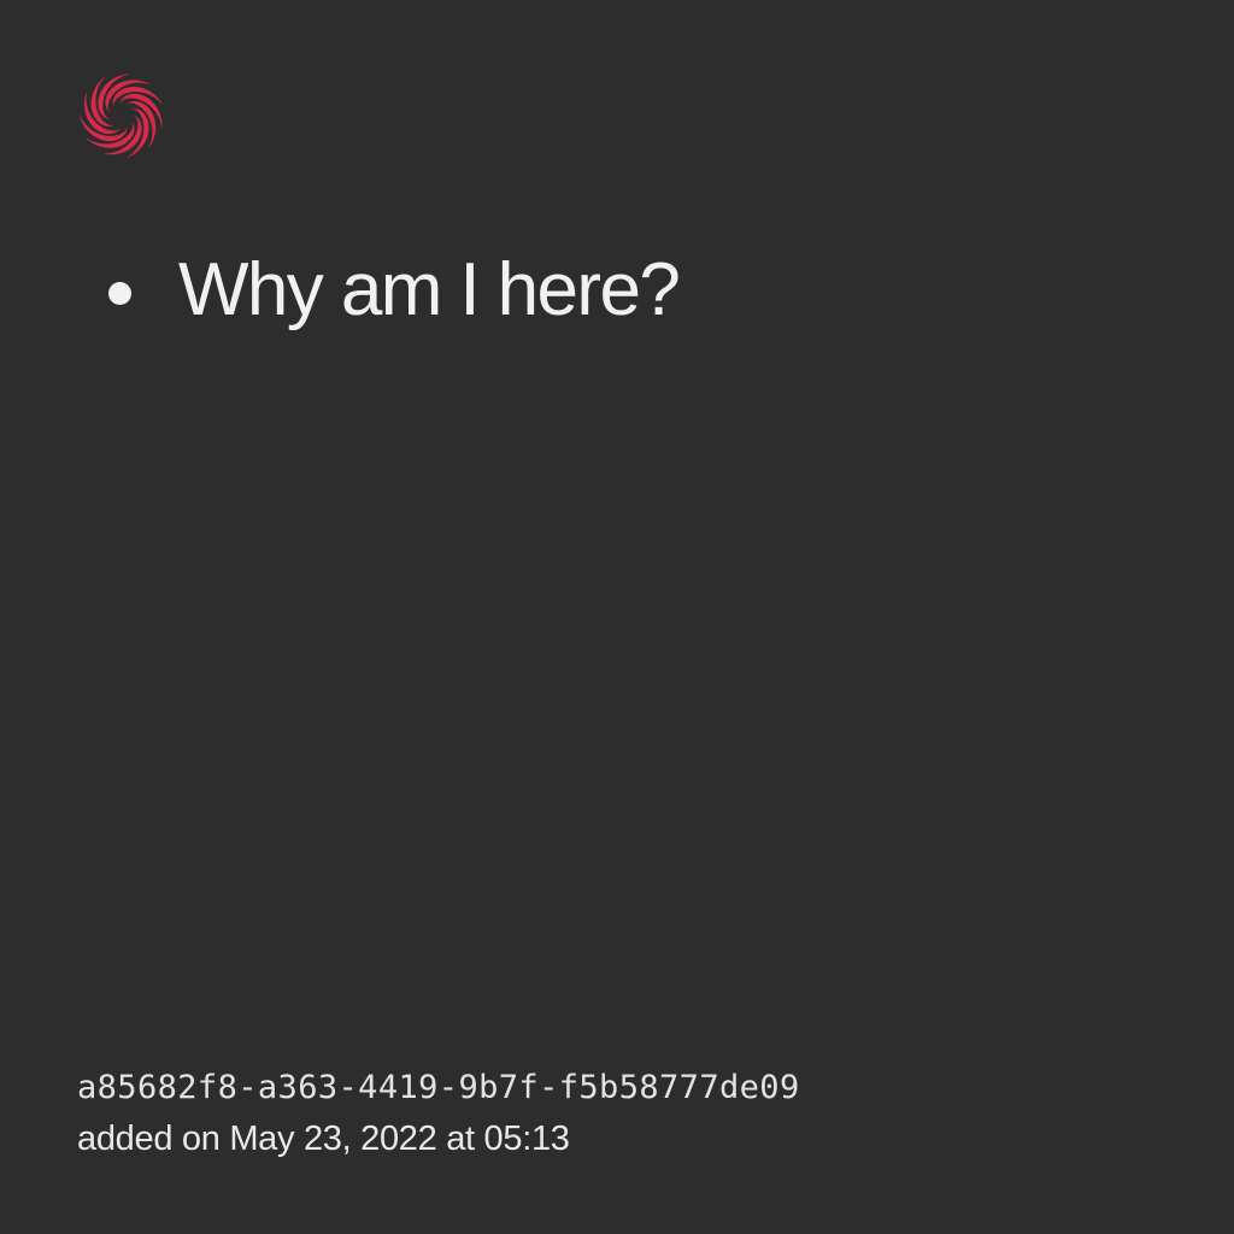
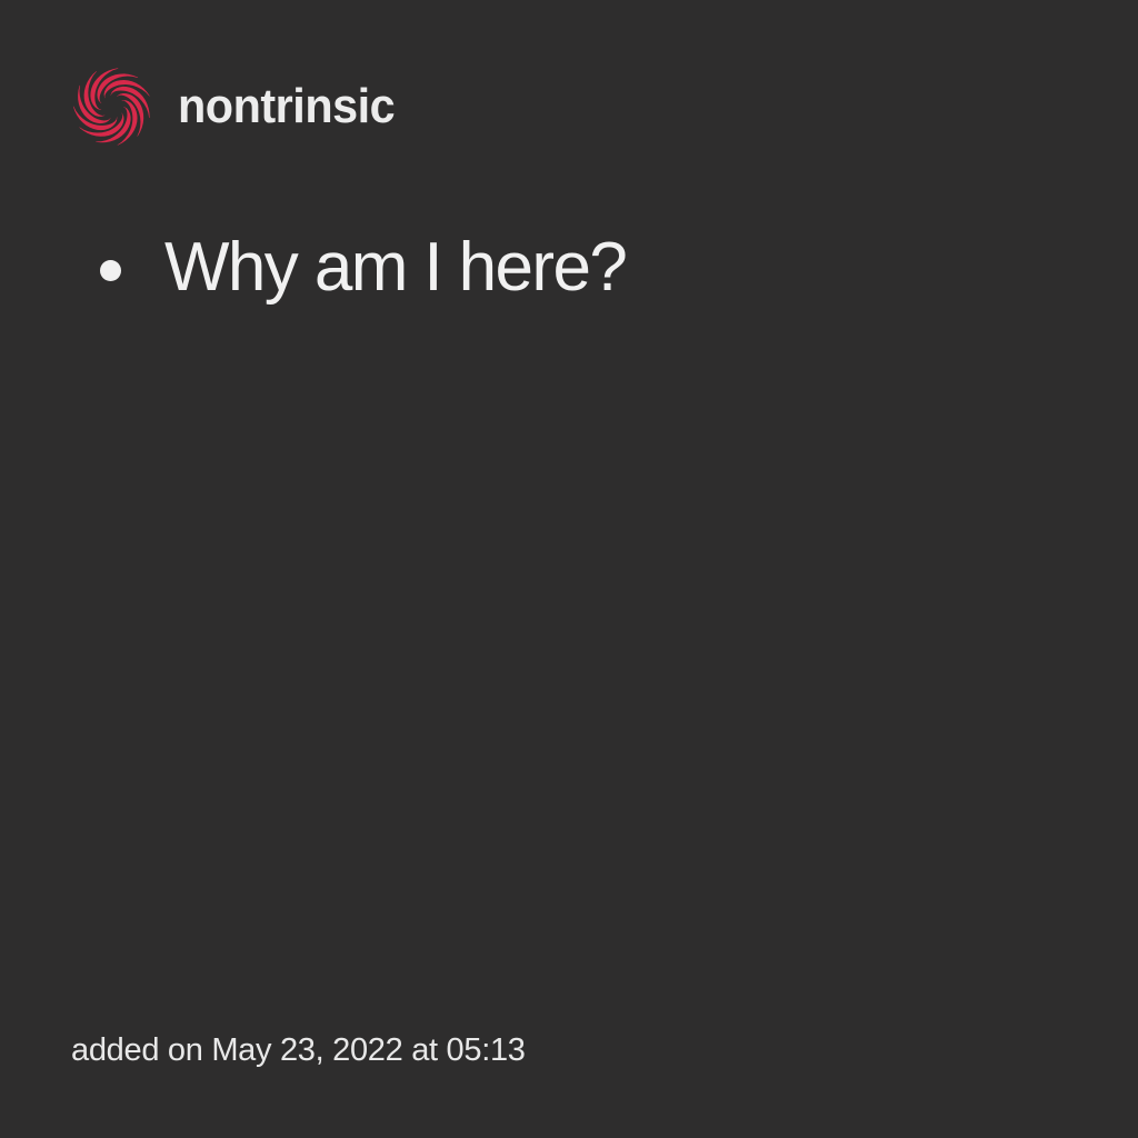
+ nontrinsic
  Why am I here?
- a85682f8-a363-4419-9b7f-f5b58777de09
  added on May 23, 2022 at 05:13
